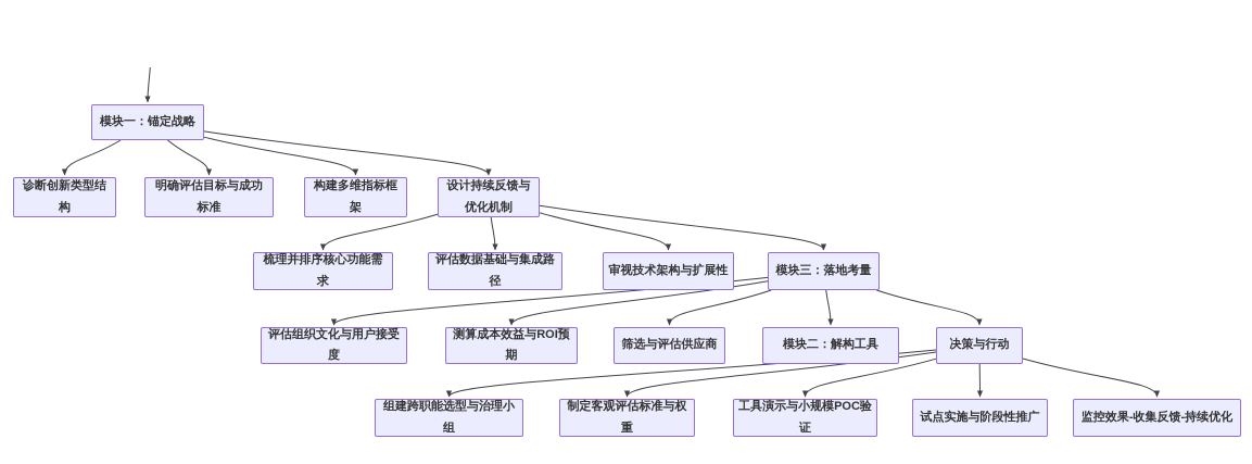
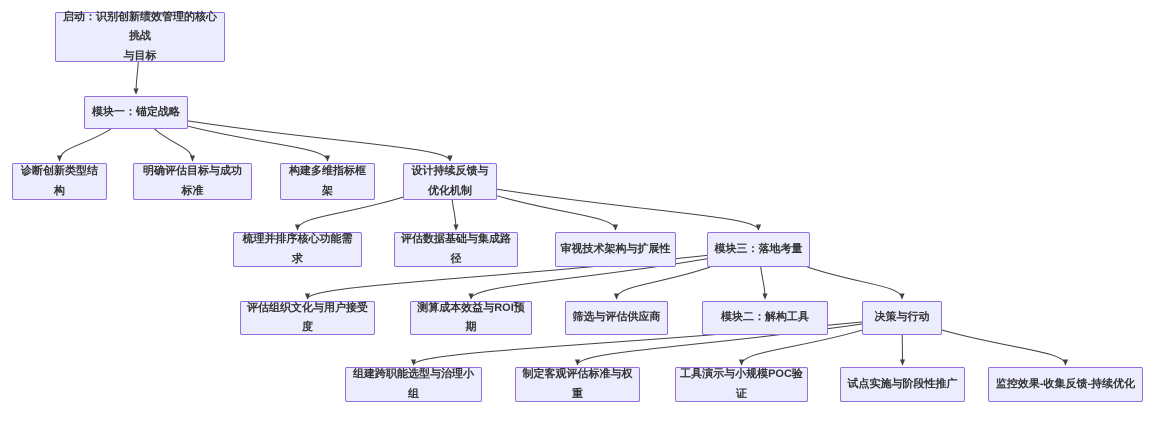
+ 启动：识别创新绩效管理的核心挑战
+ 与目标
  模块一：锚定战略
  诊断创新类型结构
  明确评估目标与成功标准
  构建多维指标框架
  设计持续反馈与优化机制
  梳理并排序核心功能需求
  评估数据基础与集成路径
  审视技术架构与扩展性
  模块三：落地考量
  评估组织文化与用户接受度
  测算成本效益与ROI预期
  筛选与评估供应商
  模块二：解构工具
  决策与行动
  组建跨职能选型与治理小组
  制定客观评估标准与权重
  工具演示与小规模POC验证
  试点实施与阶段性推广
  监控效果-收集反馈-持续优化
